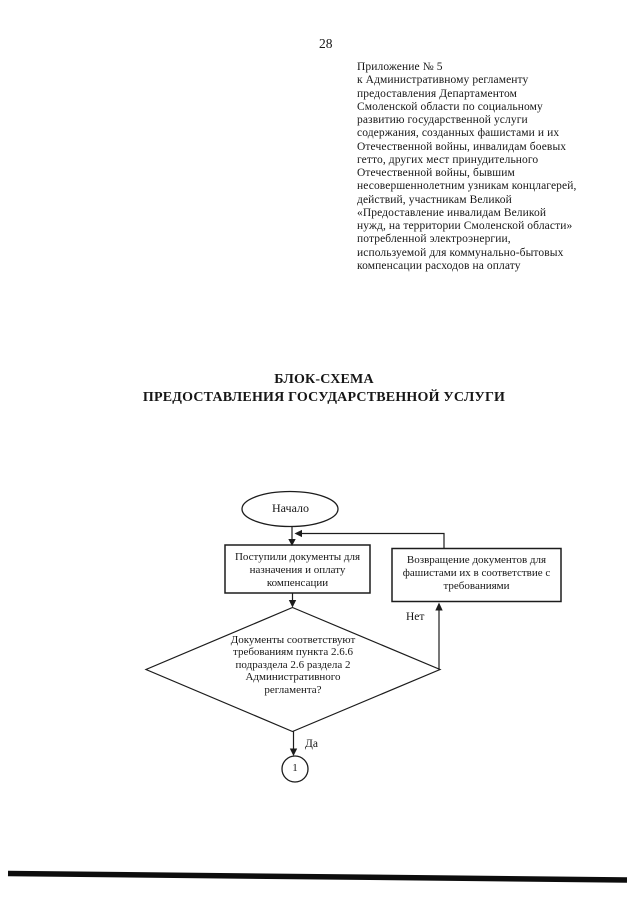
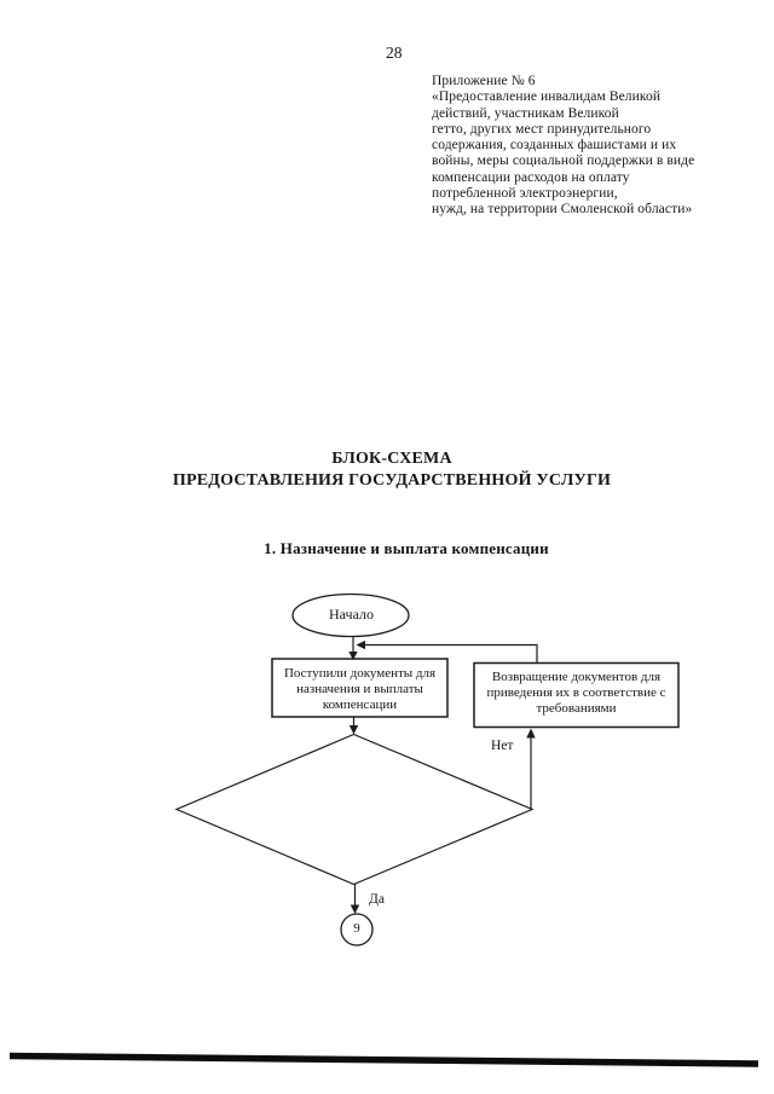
  28
- Приложение № 5
+ Приложение № 6
- к Административному регламенту
- предоставления Департаментом
- Смоленской области по социальному
- развитию государственной услуги
- содержания, созданных фашистами и их
+ «Предоставление инвалидам Великой
- Отечественной войны, инвалидам боевых
- гетто, других мест принудительного
+ действий, участникам Великой
- Отечественной войны, бывшим
- несовершеннолетним узникам концлагерей,
- действий, участникам Великой
+ гетто, других мест принудительного
- «Предоставление инвалидам Великой
+ содержания, созданных фашистами и их
+ войны, меры социальной поддержки в виде
- нужд, на территории Смоленской области»
+ компенсации расходов на оплату
  потребленной электроэнергии,
- используемой для коммунально-бытовых
- компенсации расходов на оплату
+ нужд, на территории Смоленской области»
  БЛОК-СХЕМА
  ПРЕДОСТАВЛЕНИЯ ГОСУДАРСТВЕННОЙ УСЛУГИ
+ 1. Назначение и выплата компенсации
  Начало
- Поступили документы для назначения и оплату компенсации
+ Поступили документы для назначения и выплаты компенсации
- Возвращение документов для фашистами их в соответствие с требованиями
+ Возвращение документов для приведения их в соответствие с требованиями
- Документы соответствуют требованиям пункта 2.6.6 подраздела 2.6 раздела 2 Административного регламента?
  Нет
  Да
- 1
+ 9
